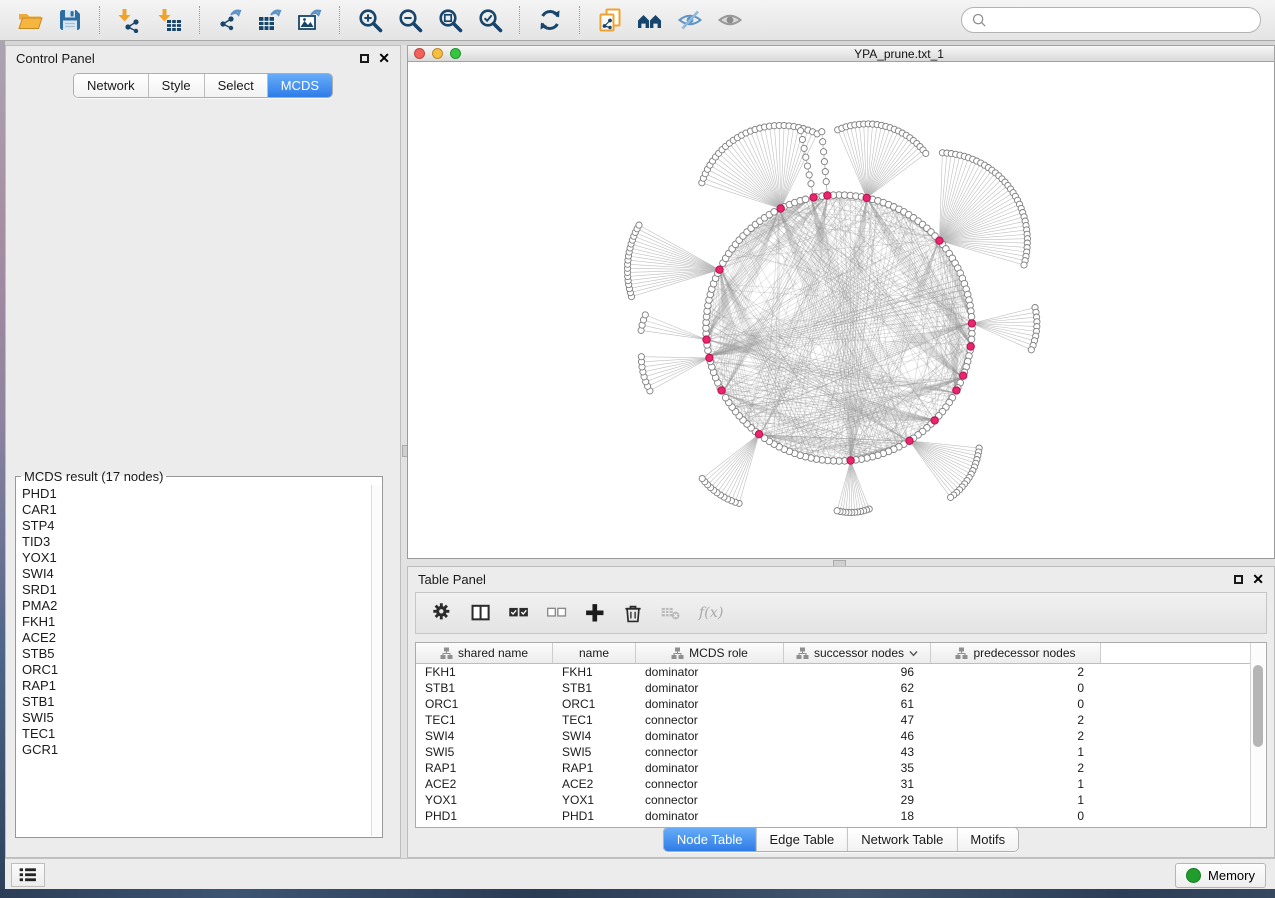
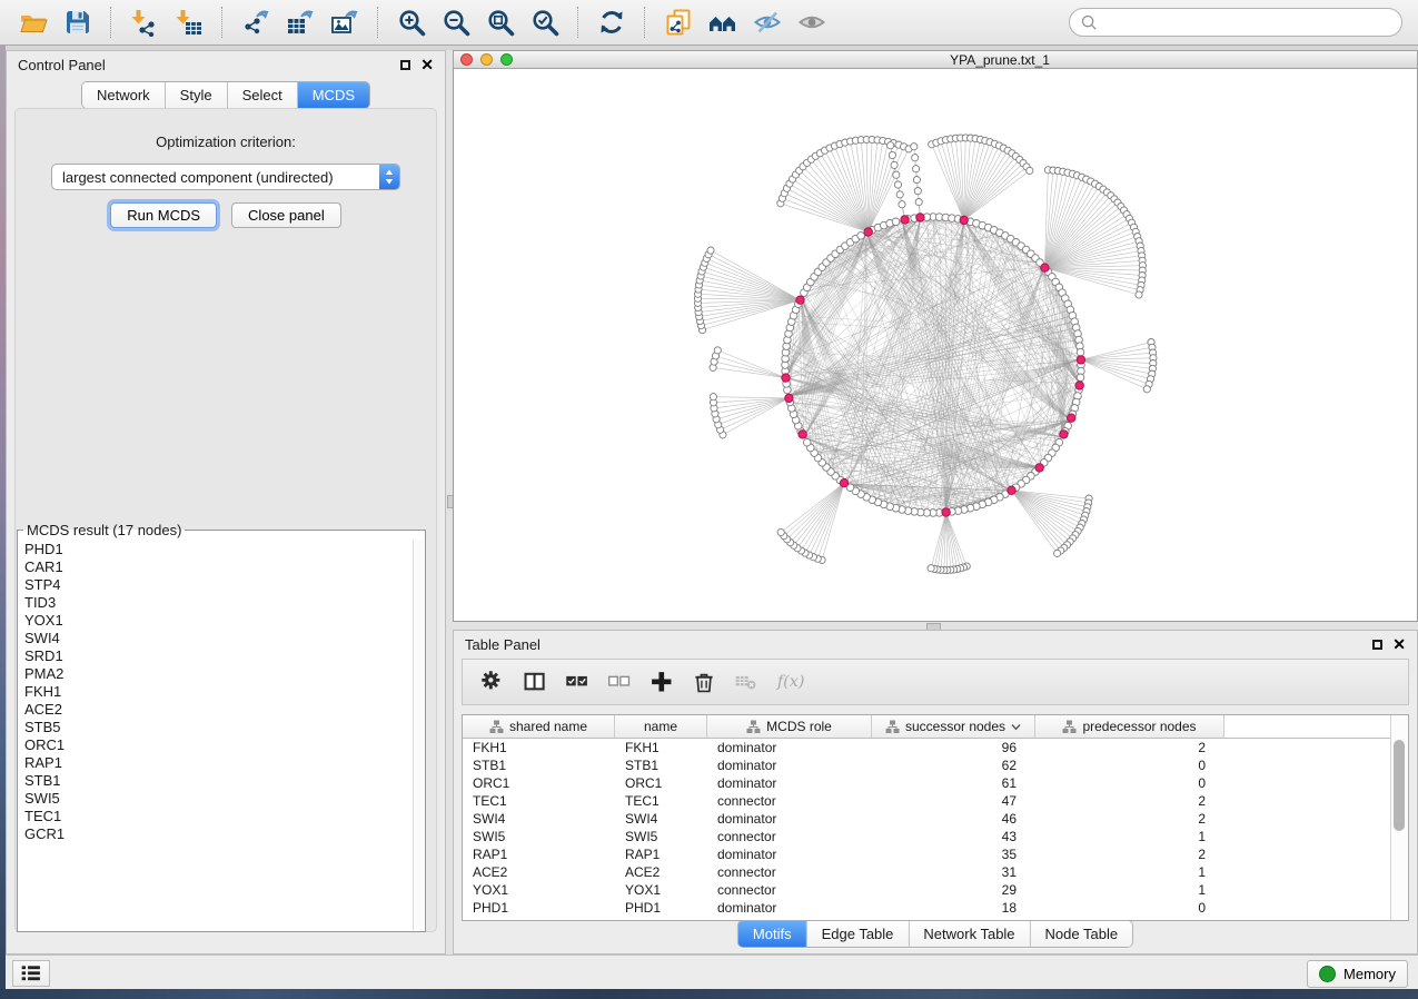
  Control Panel
  ✕
  Network
  Style
  Select
  MCDS
+ Optimization criterion:
+ largest connected component (undirected)
+ Run MCDS
+ Close panel
  MCDS result (17 nodes)
  PHD1
  CAR1
  STP4
  TID3
  YOX1
  SWI4
  SRD1
  PMA2
  FKH1
  ACE2
  STB5
  ORC1
  RAP1
  STB1
  SWI5
  TEC1
  GCR1
  YPA_prune.txt_1
  Table Panel
  ✕
  f(x)
  shared name
  name
  MCDS role
  successor nodes
  predecessor nodes
  FKH1
  FKH1
  dominator
  96
  2
  STB1
  STB1
  dominator
  62
  0
  ORC1
  ORC1
  dominator
  61
  0
  TEC1
  TEC1
  connector
  47
  2
  SWI4
  SWI4
  dominator
  46
  2
  SWI5
  SWI5
  connector
  43
  1
  RAP1
  RAP1
  dominator
  35
  2
  ACE2
  ACE2
  connector
  31
  1
  YOX1
  YOX1
  connector
  29
  1
  PHD1
  PHD1
  dominator
  18
  0
- Node Table
+ Motifs
  Edge Table
  Network Table
- Motifs
+ Node Table
  Memory
